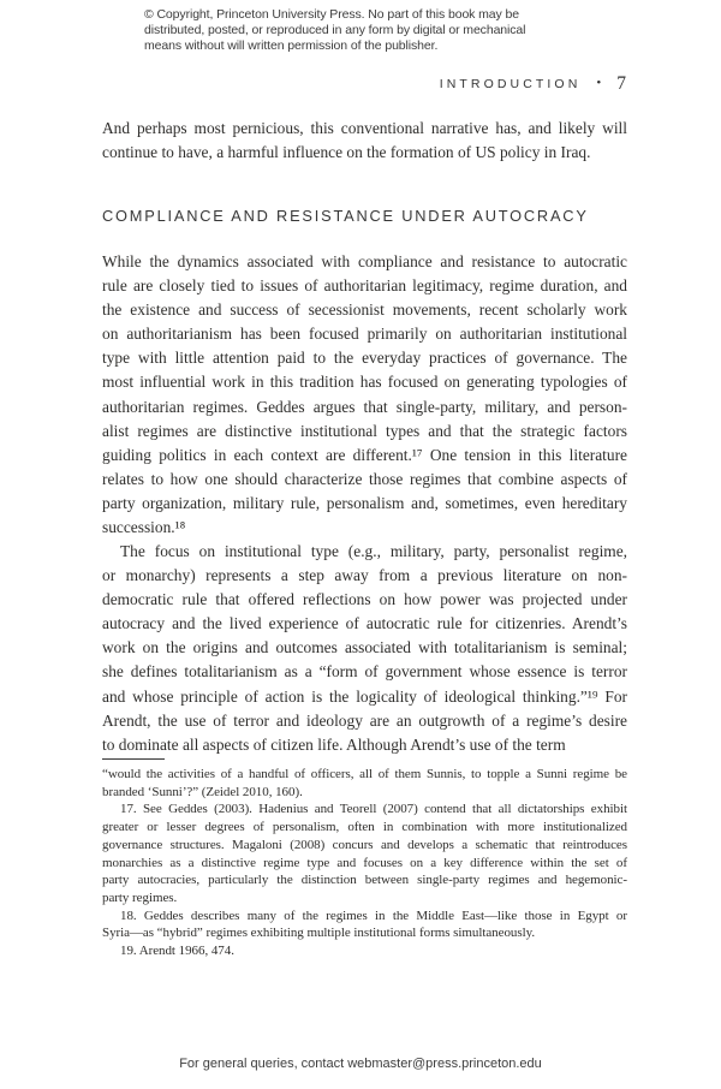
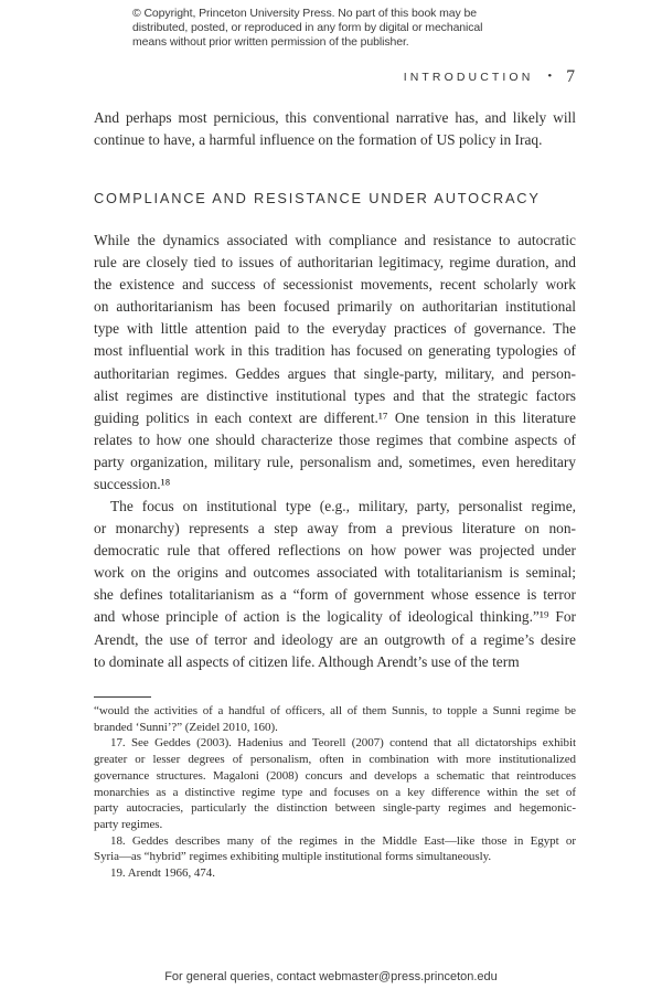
  © Copyright, Princeton University Press. No part of this book may be
  distributed, posted, or reproduced in any form by digital or mechanical
- means without will written permission of the publisher.
+ means without prior written permission of the publisher.
  INTRODUCTION
  •
  7
  And perhaps most pernicious, this conventional narrative has, and likely will
  continue to have, a harmful influence on the formation of US policy in Iraq.
  COMPLIANCE AND RESISTANCE UNDER AUTOCRACY
  While the dynamics associated with compliance and resistance to autocratic
  rule are closely tied to issues of authoritarian legitimacy, regime duration, and
  the existence and success of secessionist movements, recent scholarly work
  on authoritarianism has been focused primarily on authoritarian institutional
  type with little attention paid to the everyday practices of governance. The
  most influential work in this tradition has focused on generating typologies of
  authoritarian regimes. Geddes argues that single-party, military, and person-
  alist regimes are distinctive institutional types and that the strategic factors
  guiding politics in each context are different.¹⁷ One tension in this literature
  relates to how one should characterize those regimes that combine aspects of
  party organization, military rule, personalism and, sometimes, even hereditary
  succession.¹⁸
  The focus on institutional type (e.g., military, party, personalist regime,
  or monarchy) represents a step away from a previous literature on non-
  democratic rule that offered reflections on how power was projected under
- autocracy and the lived experience of autocratic rule for citizenries. Arendt’s
  work on the origins and outcomes associated with totalitarianism is seminal;
  she defines totalitarianism as a “form of government whose essence is terror
  and whose principle of action is the logicality of ideological thinking.”¹⁹ For
  Arendt, the use of terror and ideology are an outgrowth of a regime’s desire
  to dominate all aspects of citizen life. Although Arendt’s use of the term
  “would the activities of a handful of officers, all of them Sunnis, to topple a Sunni regime be
  branded ‘Sunni’?” (Zeidel 2010, 160).
  17. See Geddes (2003). Hadenius and Teorell (2007) contend that all dictatorships exhibit
  greater or lesser degrees of personalism, often in combination with more institutionalized
  governance structures. Magaloni (2008) concurs and develops a schematic that reintroduces
  monarchies as a distinctive regime type and focuses on a key difference within the set of
  party autocracies, particularly the distinction between single-party regimes and hegemonic-
  party regimes.
  18. Geddes describes many of the regimes in the Middle East—like those in Egypt or
  Syria—as “hybrid” regimes exhibiting multiple institutional forms simultaneously.
  19. Arendt 1966, 474.
  For general queries, contact webmaster@press.princeton.edu
